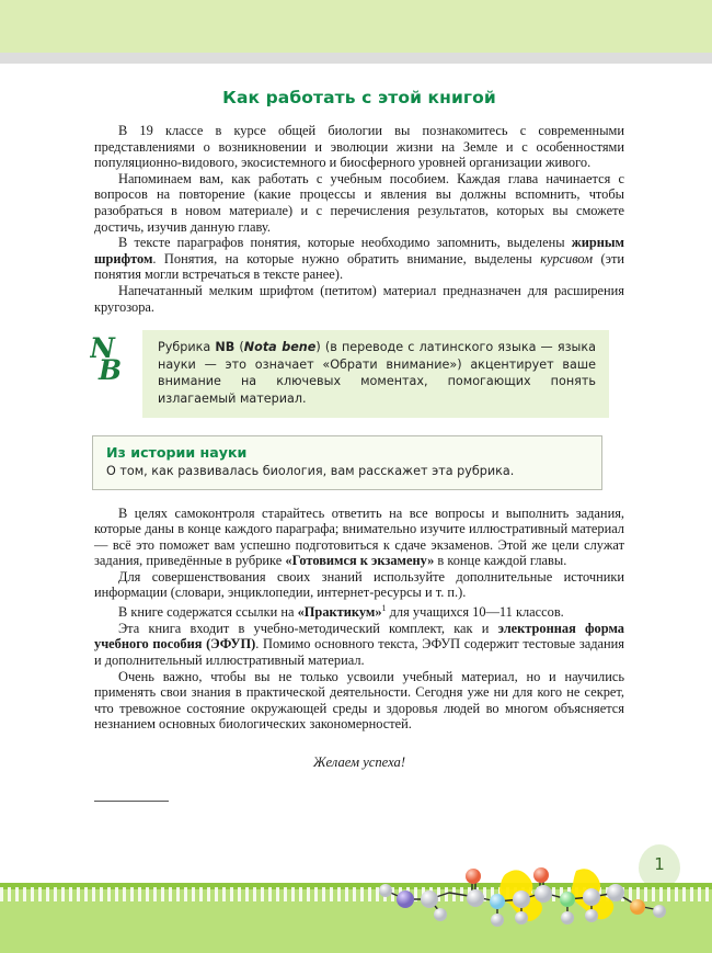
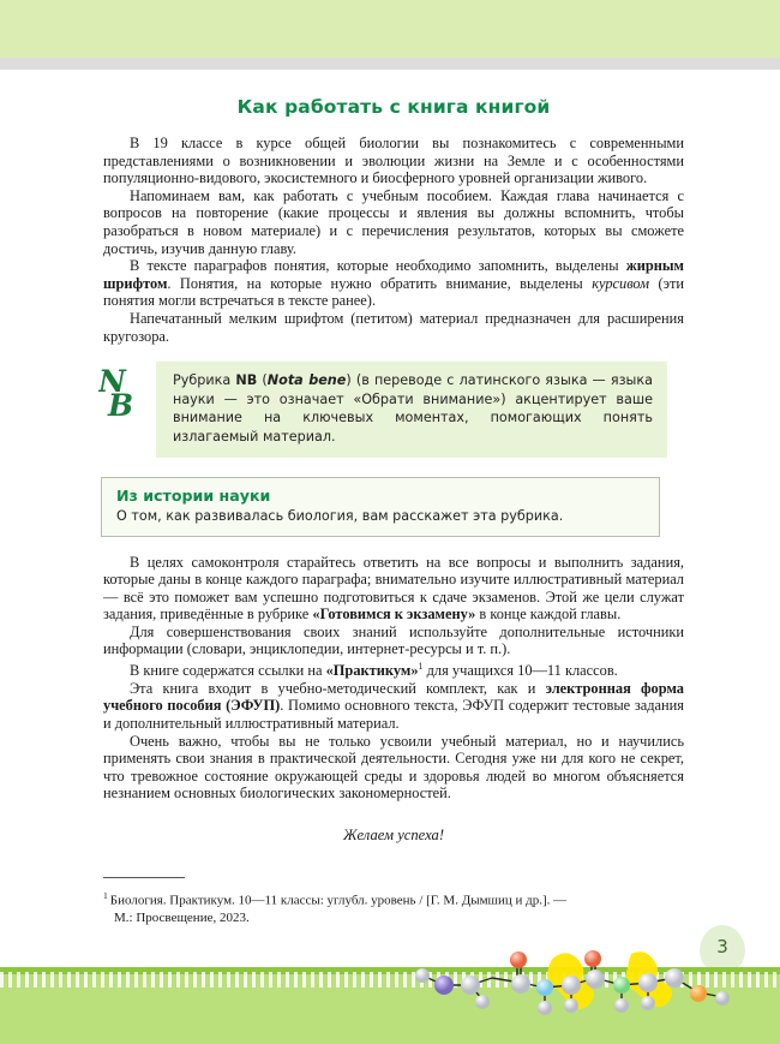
- Как работать с этой книгой
+ Как работать с книга книгой
  В 19 классе в курсе общей биологии вы познакомитесь с современными представлениями о возникновении и эволюции жизни на Земле и с особенностями популяционно-видового, экосистемного и биосферного уровней организации живого.
  Напоминаем вам, как работать с учебным пособием. Каждая глава начинается с вопросов на повторение (какие процессы и явления вы должны вспомнить, чтобы разобраться в новом материале) и с перечисления результатов, которых вы сможете достичь, изучив данную главу.
  В тексте параграфов понятия, которые необходимо запомнить, выделены жирным шрифтом. Понятия, на которые нужно обратить внимание, выделены курсивом (эти понятия могли встречаться в тексте ранее).
  Напечатанный мелким шрифтом (петитом) материал предназначен для расширения кругозора.
  N
  B
  Рубрика NB (Nota bene) (в переводе с латинского языка — языка науки — это означает «Обрати внимание») акцентирует ваше внимание на ключевых моментах, помогающих понять излагаемый материал.
  Из истории науки
  О том, как развивалась биология, вам расскажет эта рубрика.
  В целях самоконтроля старайтесь ответить на все вопросы и выполнить задания, которые даны в конце каждого параграфа; внимательно изучите иллюстративный материал — всё это поможет вам успешно подготовиться к сдаче экзаменов. Этой же цели служат задания, приведённые в рубрике «Готовимся к экзамену» в конце каждой главы.
  Для совершенствования своих знаний используйте дополнительные источники информации (словари, энциклопедии, интернет-ресурсы и т. п.).
  В книге содержатся ссылки на «Практикум»1 для учащихся 10—11 классов.
  Эта книга входит в учебно-методический комплект, как и электронная форма учебного пособия (ЭФУП). Помимо основного текста, ЭФУП содержит тестовые задания и дополнительный иллюстративный материал.
  Очень важно, чтобы вы не только усвоили учебный материал, но и научились применять свои знания в практической деятельности. Сегодня уже ни для кого не секрет, что тревожное состояние окружающей среды и здоровья людей во многом объясняется незнанием основных биологических закономерностей.
  Желаем успеха!
+ 1 Биология. Практикум. 10—11 классы: углубл. уровень / [Г. М. Дымшиц и др.]. —
+ М.: Просвещение, 2023.
- 1
+ 3
